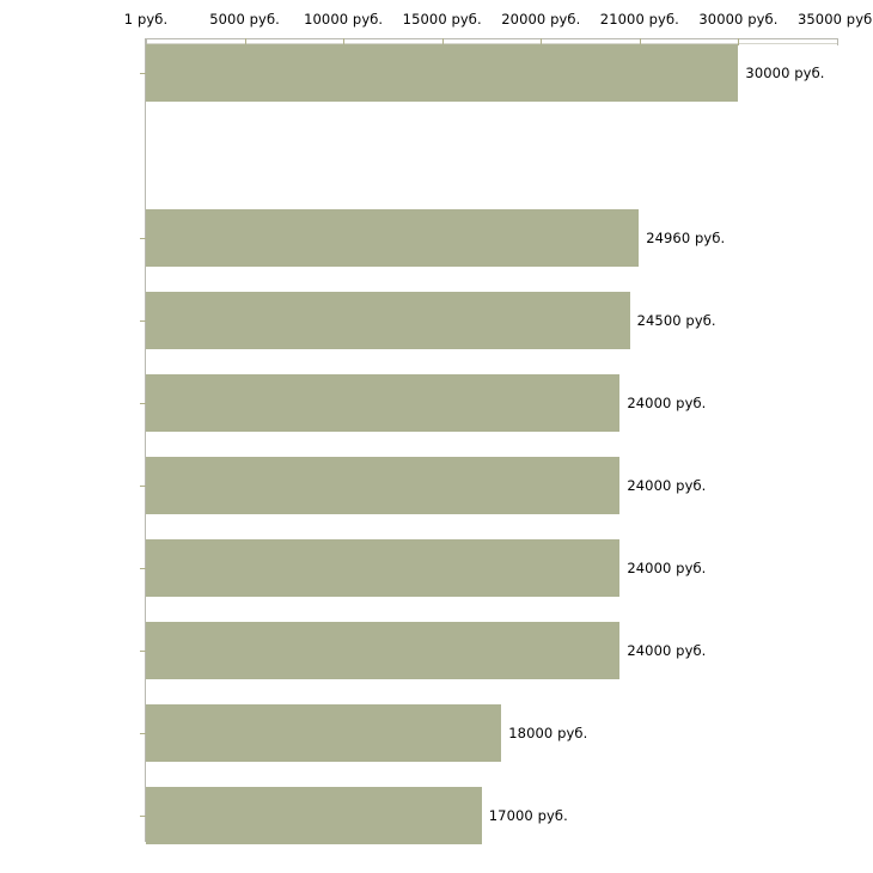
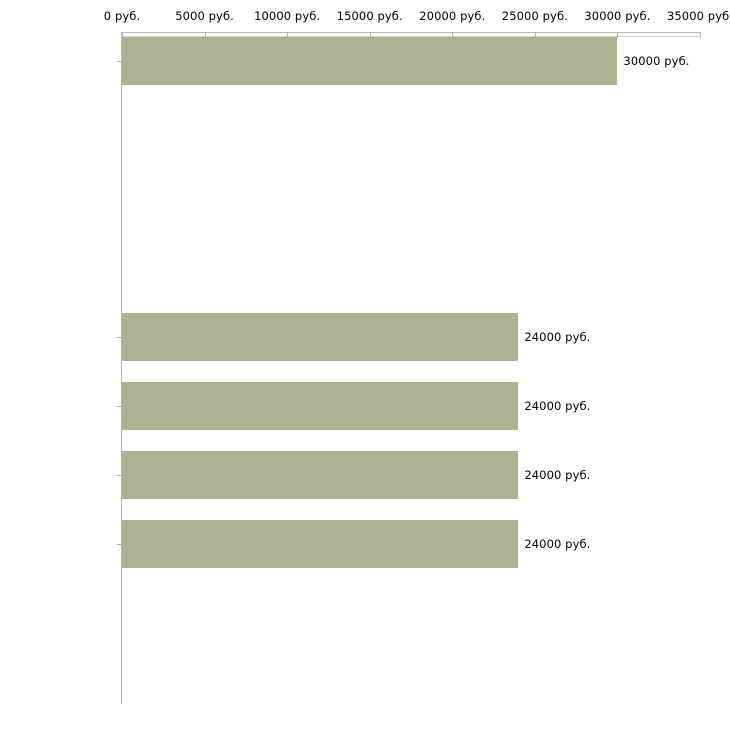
- 1 руб.
+ 0 руб.
  5000 руб.
  10000 руб.
  15000 руб.
  20000 руб.
- 21000 руб.
+ 25000 руб.
  30000 руб.
  35000 руб
  30000 руб.
- 24960 руб.
- 24500 руб.
  24000 руб.
  24000 руб.
  24000 руб.
  24000 руб.
- 18000 руб.
- 17000 руб.
